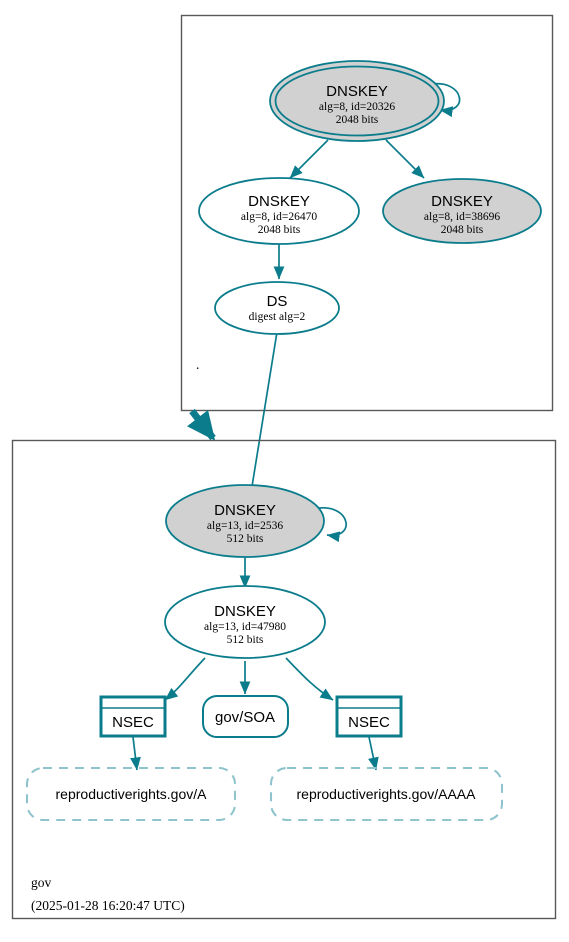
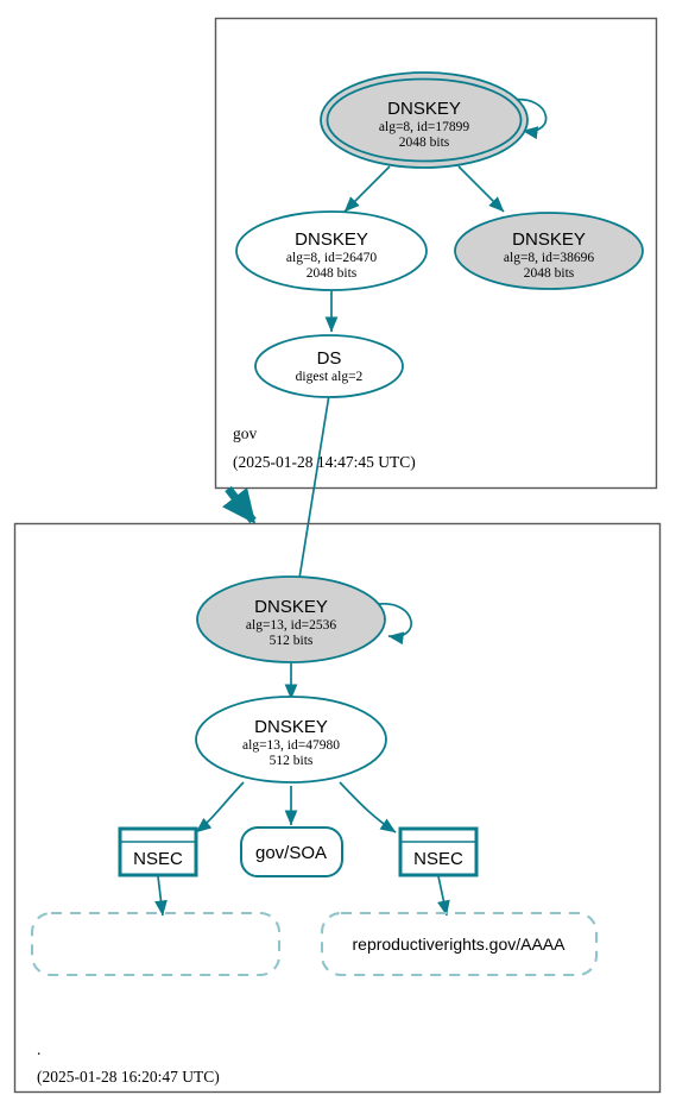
  DNSKEY
- alg=8, id=20326
+ alg=8, id=17899
  2048 bits
  DNSKEY
  alg=8, id=26470
  2048 bits
  DNSKEY
  alg=8, id=38696
  2048 bits
  DS
  digest alg=2
- .
+ gov
+ (2025-01-28 14:47:45 UTC)
  DNSKEY
  alg=13, id=2536
  512 bits
  DNSKEY
  alg=13, id=47980
  512 bits
  NSEC
  gov/SOA
  NSEC
- reproductiverights.gov/A
  reproductiverights.gov/AAAA
- gov
+ .
  (2025-01-28 16:20:47 UTC)
